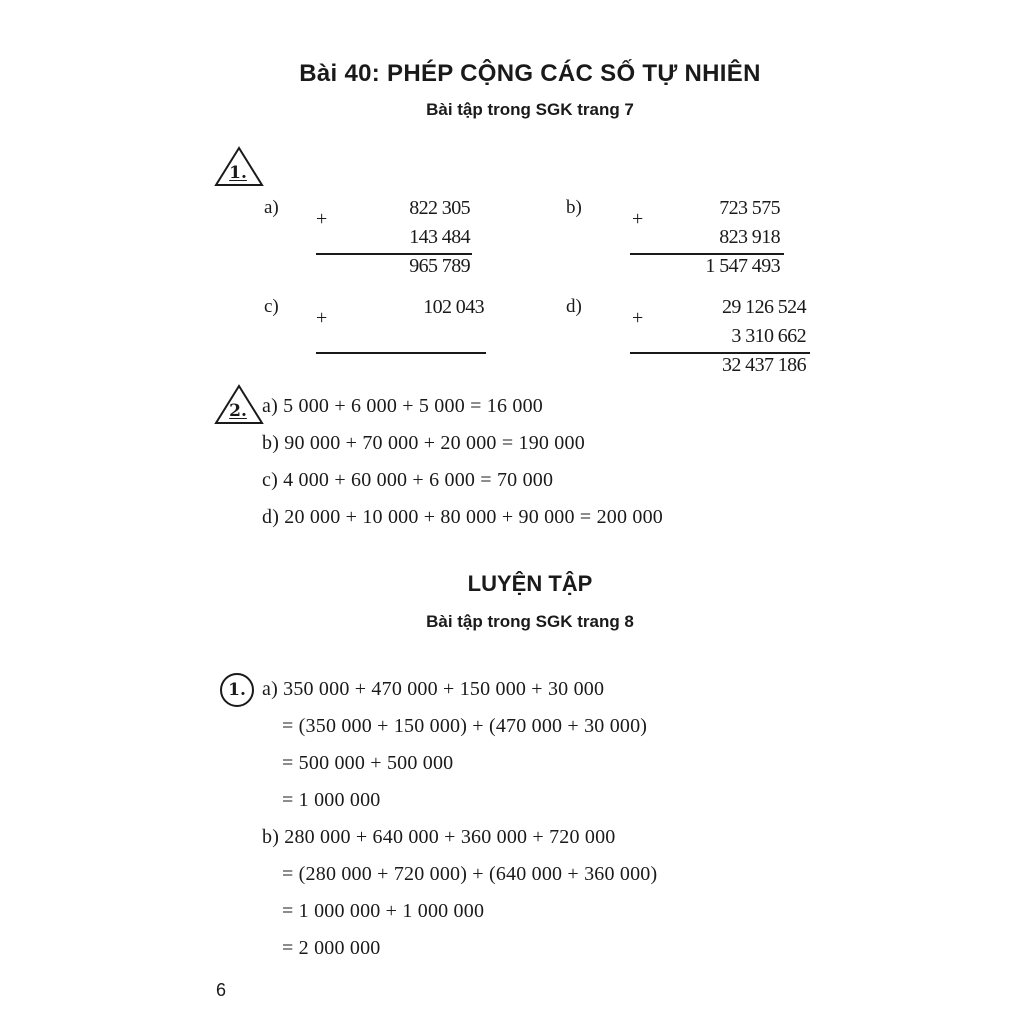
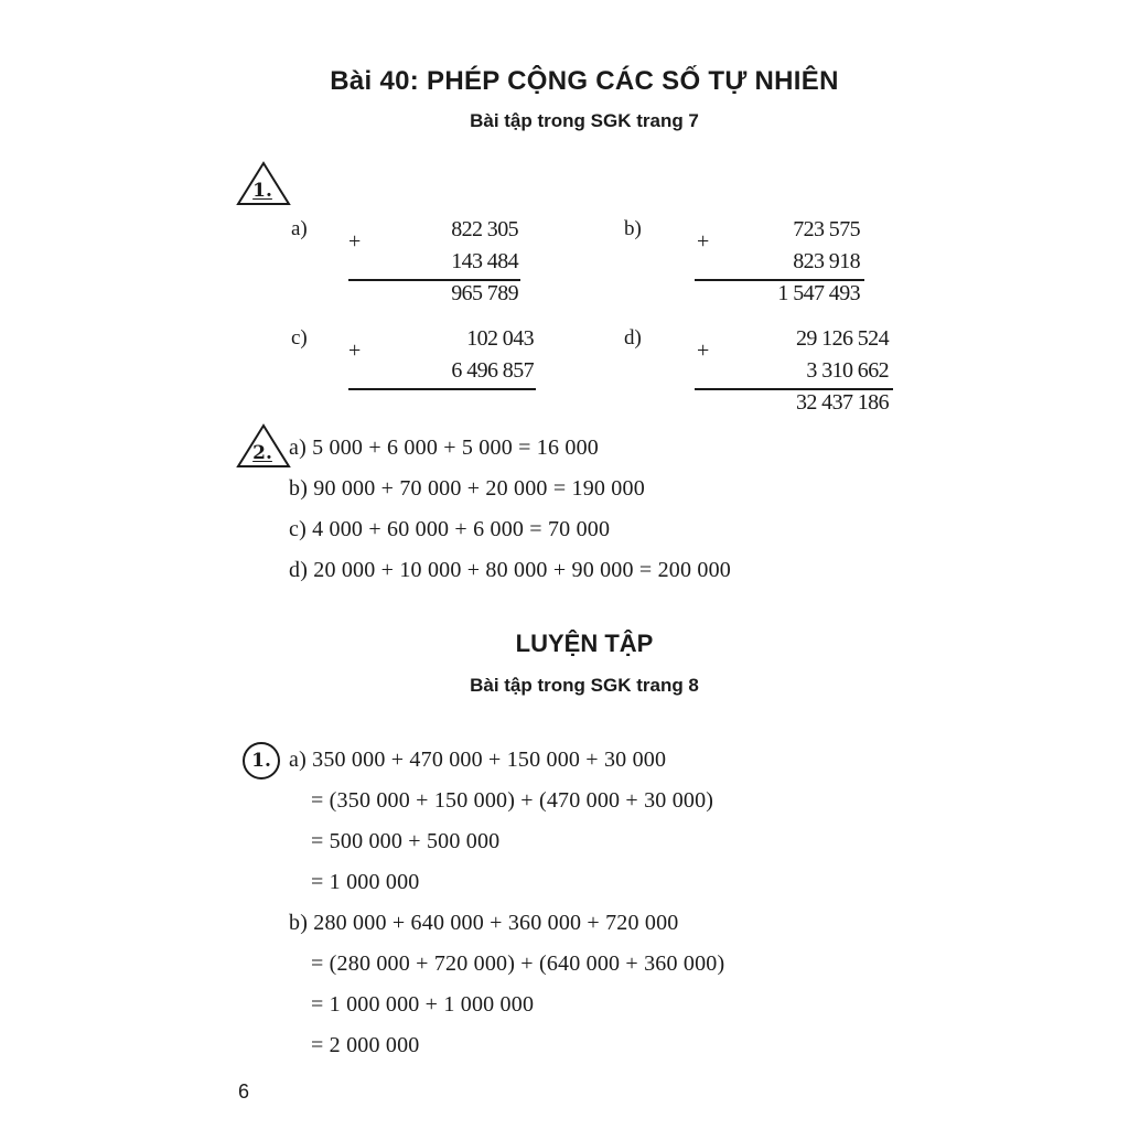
  Bài 40: PHÉP CỘNG CÁC SỐ TỰ NHIÊN
  Bài tập trong SGK trang 7
  1.
  a)
  +
  822 305
  143 484
  965 789
  b)
  +
  723 575
  823 918
  1 547 493
  c)
  +
  102 043
+ 6 496 857
  d)
  +
  29 126 524
  3 310 662
  32 437 186
  2.
  a) 5 000 + 6 000 + 5 000 = 16 000
  b) 90 000 + 70 000 + 20 000 = 190 000
  c) 4 000 + 60 000 + 6 000 = 70 000
  d) 20 000 + 10 000 + 80 000 + 90 000 = 200 000
  LUYỆN TẬP
  Bài tập trong SGK trang 8
  1.
  a) 350 000 + 470 000 + 150 000 + 30 000
  = (350 000 + 150 000) + (470 000 + 30 000)
  = 500 000 + 500 000
  = 1 000 000
  b) 280 000 + 640 000 + 360 000 + 720 000
  = (280 000 + 720 000) + (640 000 + 360 000)
  = 1 000 000 + 1 000 000
  = 2 000 000
  6
